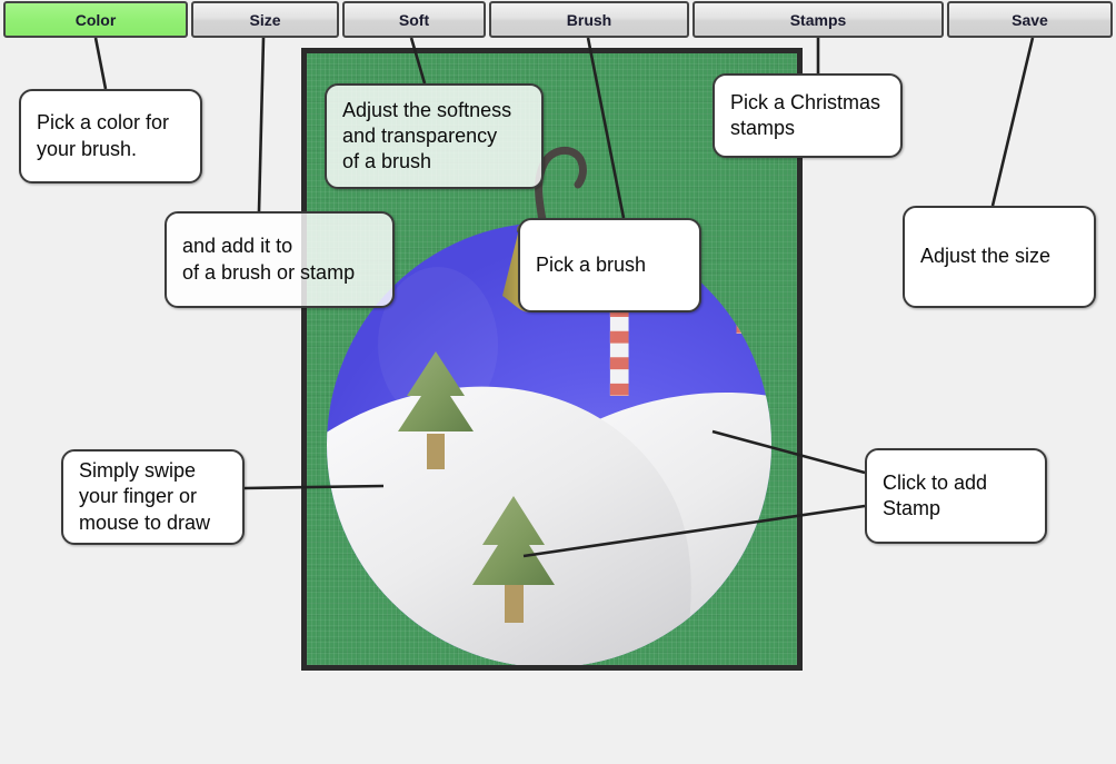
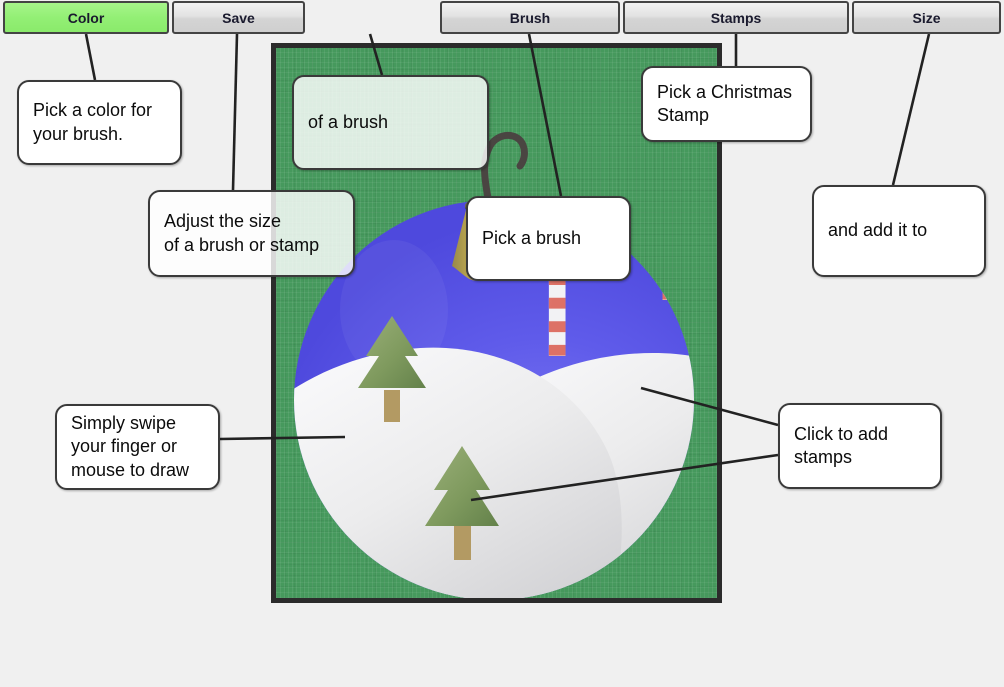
  Color
- Size
+ Save
- Soft
  Brush
  Stamps
- Save
+ Size
  Pick a color for
  your brush.
- Adjust the softness
- and transparency
  of a brush
  Pick a Christmas
- stamps
+ Stamp
- and add it to
+ Adjust the size
  of a brush or stamp
  Pick a brush
- Adjust the size
+ and add it to
  Simply swipe
  your finger or
  mouse to draw
  Click to add
- Stamp
+ stamps
